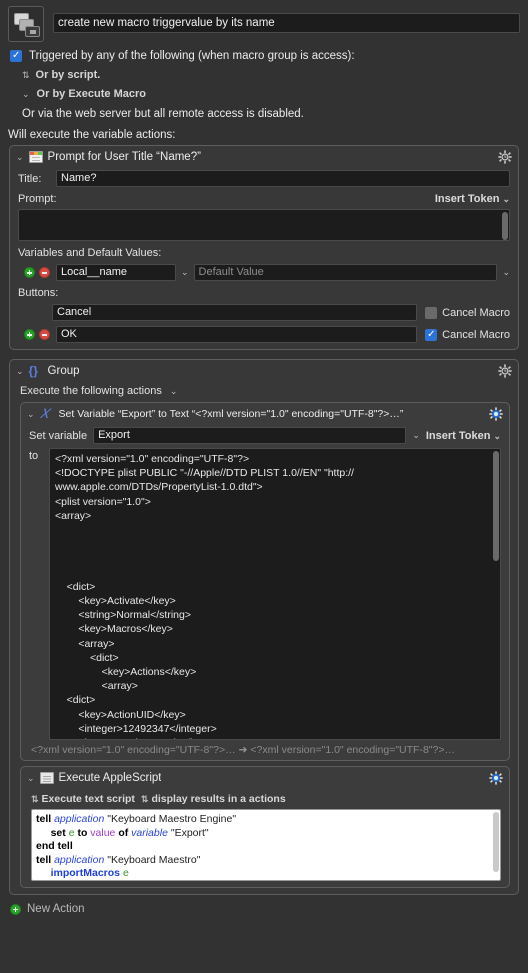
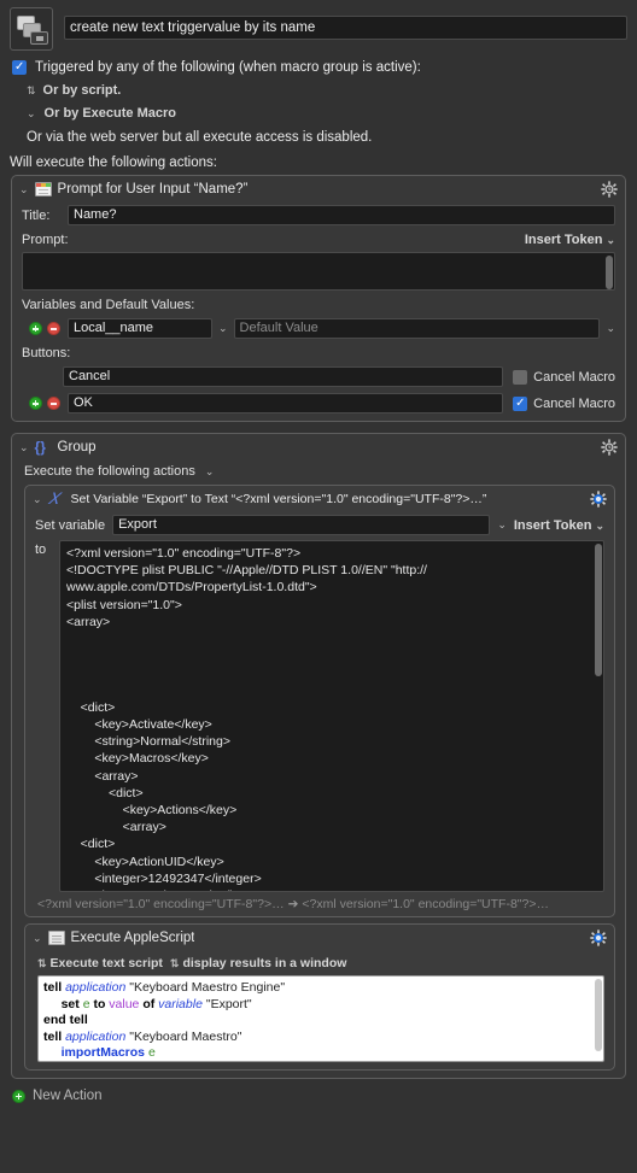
- create new macro triggervalue by its name
+ create new text triggervalue by its name
- Triggered by any of the following (when macro group is access):
+ Triggered by any of the following (when macro group is active):
  ⇅
  Or by script.
  ⌄
  Or by Execute Macro
- Or via the web server but all remote access is disabled.
+ Or via the web server but all execute access is disabled.
- Will execute the variable actions:
+ Will execute the following actions:
  ⌄
- Prompt for User Title “Name?”
+ Prompt for User Input “Name?”
  Title:
  Name?
  Prompt:
  Insert Token ⌄
  Variables and Default Values:
  Local__name
  ⌄
  Default Value
  ⌄
  Buttons:
  Cancel
  Cancel Macro
  OK
  Cancel Macro
  ⌄
  {}
  Group
  Execute the following actions
  ⌄
  ⌄
  𝑋
  Set Variable “Export” to Text “<?xml version="1.0" encoding="UTF-8"?>…”
  Set variable
  Export
  ⌄
  Insert Token ⌄
  to
  <?xml version="1.0" encoding="UTF-8"?>
  <!DOCTYPE plist PUBLIC "-//Apple//DTD PLIST 1.0//EN" "http://
  www.apple.com/DTDs/PropertyList-1.0.dtd">
  <plist version="1.0">
  <array>
  <dict>
  <key>Activate</key>
  <string>Normal</string>
  <key>Macros</key>
  <array>
  <dict>
  <key>Actions</key>
  <array>
  <dict>
  <key>ActionUID</key>
  <integer>12492347</integer>
  <?xml version="1.0" encoding="UTF-8"?>… ➔ <?xml version="1.0" encoding="UTF-8"?>…
  ⌄
  Execute AppleScript
  ⇅
  Execute text script
  ⇅
- display results in a actions
+ display results in a window
  tell application "Keyboard Maestro Engine" set e to value of variable "Export" end tell tell application "Keyboard Maestro" importMacros e
  New Action
